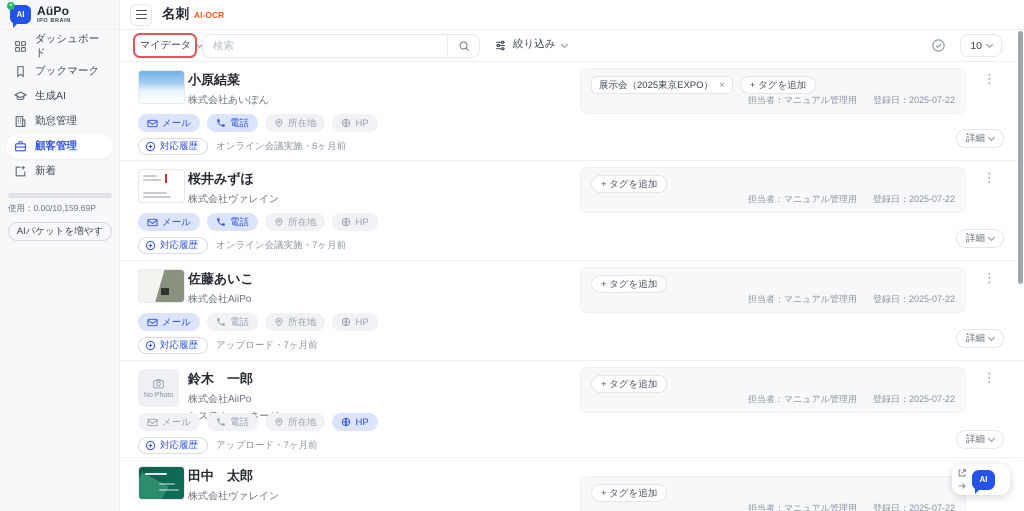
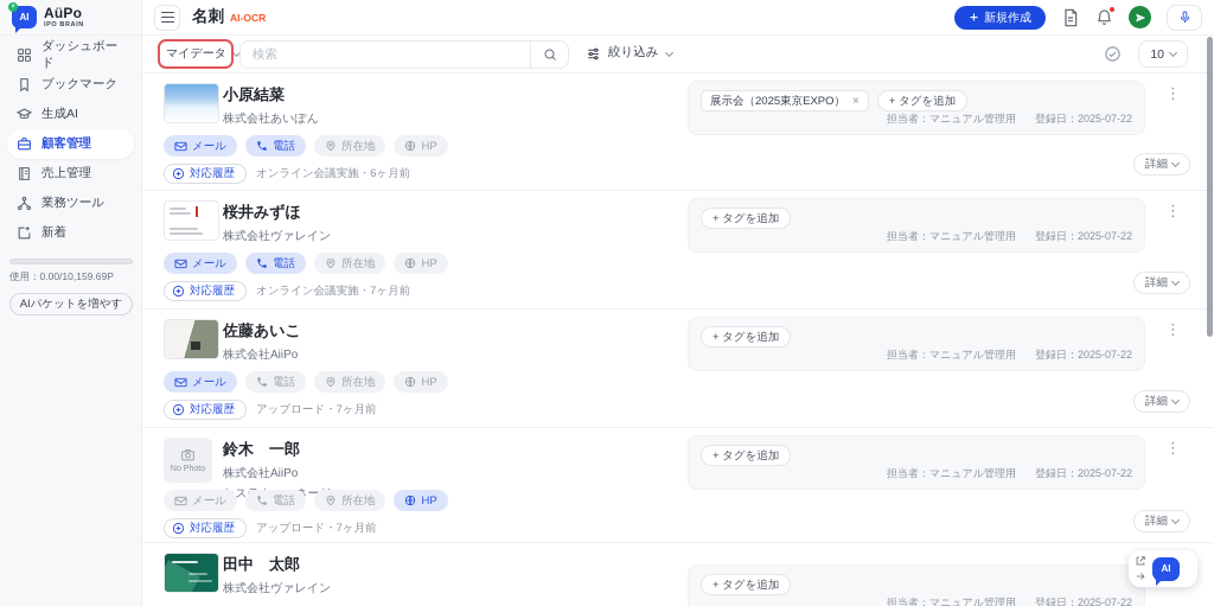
  AI
  AüPo
  ダッシュボード
  ブックマーク
  生成AI
- 勤怠管理
  顧客管理
+ 売上管理
+ 業務ツール
  新着
  使用：0.00/10,159.69P
  AIパケットを増やす
  名刺
  AI-OCR
+ 新規作成
  マイデータ
  検索
  絞り込み
  10
  小原結菜
  株式会社あいぽん
  メール
  電話
  所在地
  HP
  対応履歴
  オンライン会議実施・6ヶ月前
  展示会（2025東京EXPO）
  ×
  + タグを追加
  担当者：マニュアル管理用
  登録日：2025-07-22
  ⋮
  詳細
  桜井みずほ
  株式会社ヴァレイン
  メール
  電話
  所在地
  HP
  対応履歴
  オンライン会議実施・7ヶ月前
  + タグを追加
  担当者：マニュアル管理用
  登録日：2025-07-22
  ⋮
  詳細
  佐藤あいこ
  株式会社AiiPo
  メール
  電話
  所在地
  HP
  対応履歴
  アップロード・7ヶ月前
  + タグを追加
  担当者：マニュアル管理用
  登録日：2025-07-22
  ⋮
  詳細
  鈴木 一郎
  株式会社AiiPo
  メール
  電話
  所在地
  HP
  対応履歴
  アップロード・7ヶ月前
  + タグを追加
  担当者：マニュアル管理用
  登録日：2025-07-22
  ⋮
  詳細
  田中 太郎
  株式会社ヴァレイン
  + タグを追加
  担当者：マニュアル管理用
  登録日：2025-07-22
  AI
